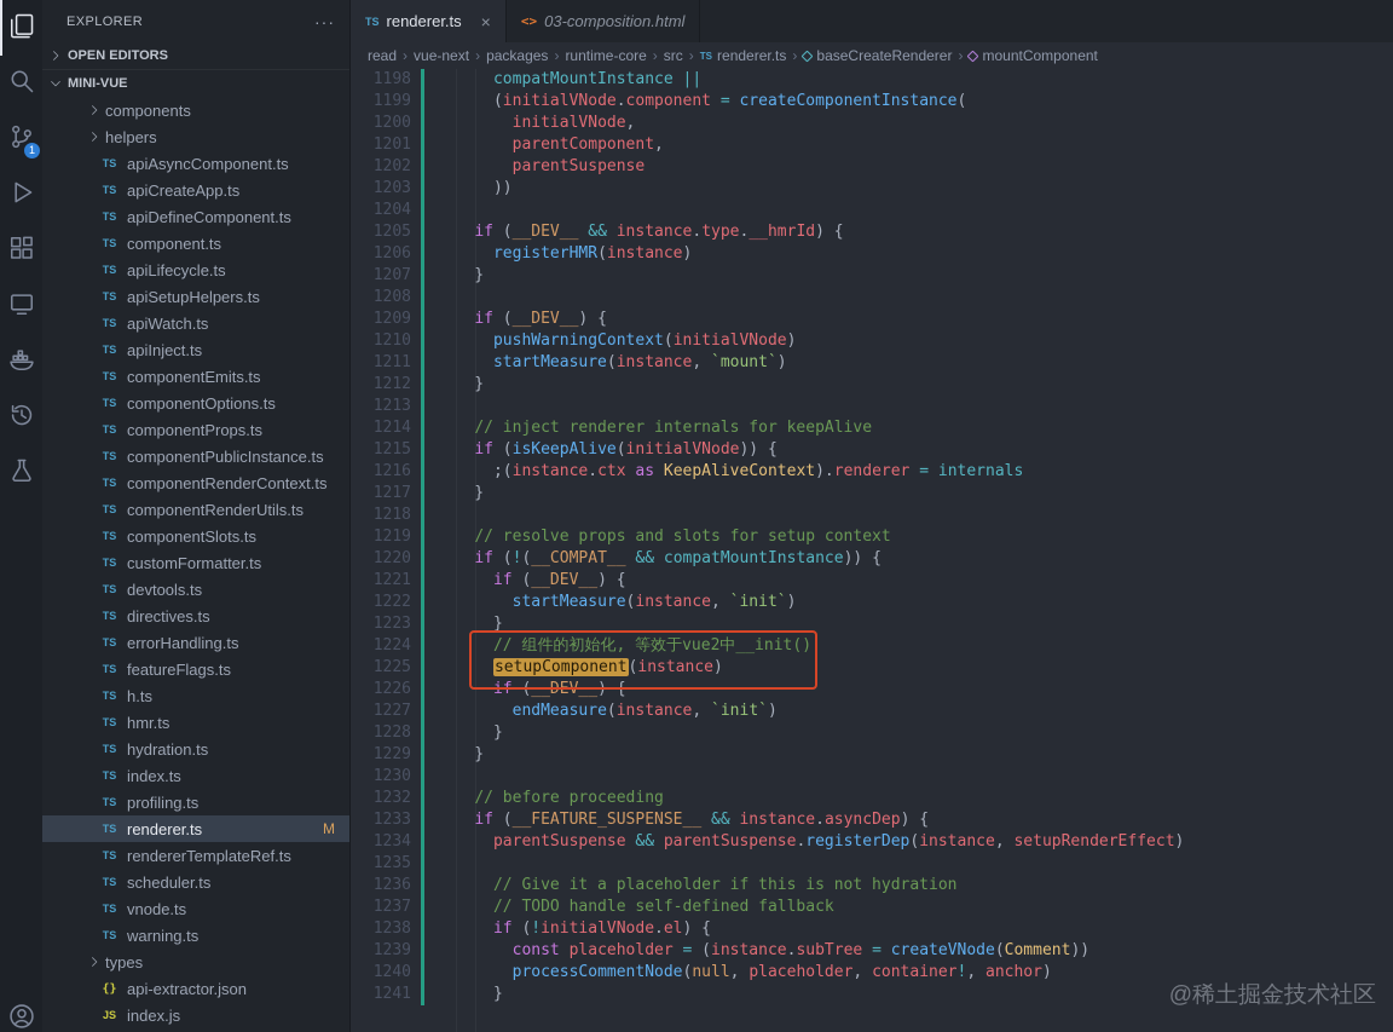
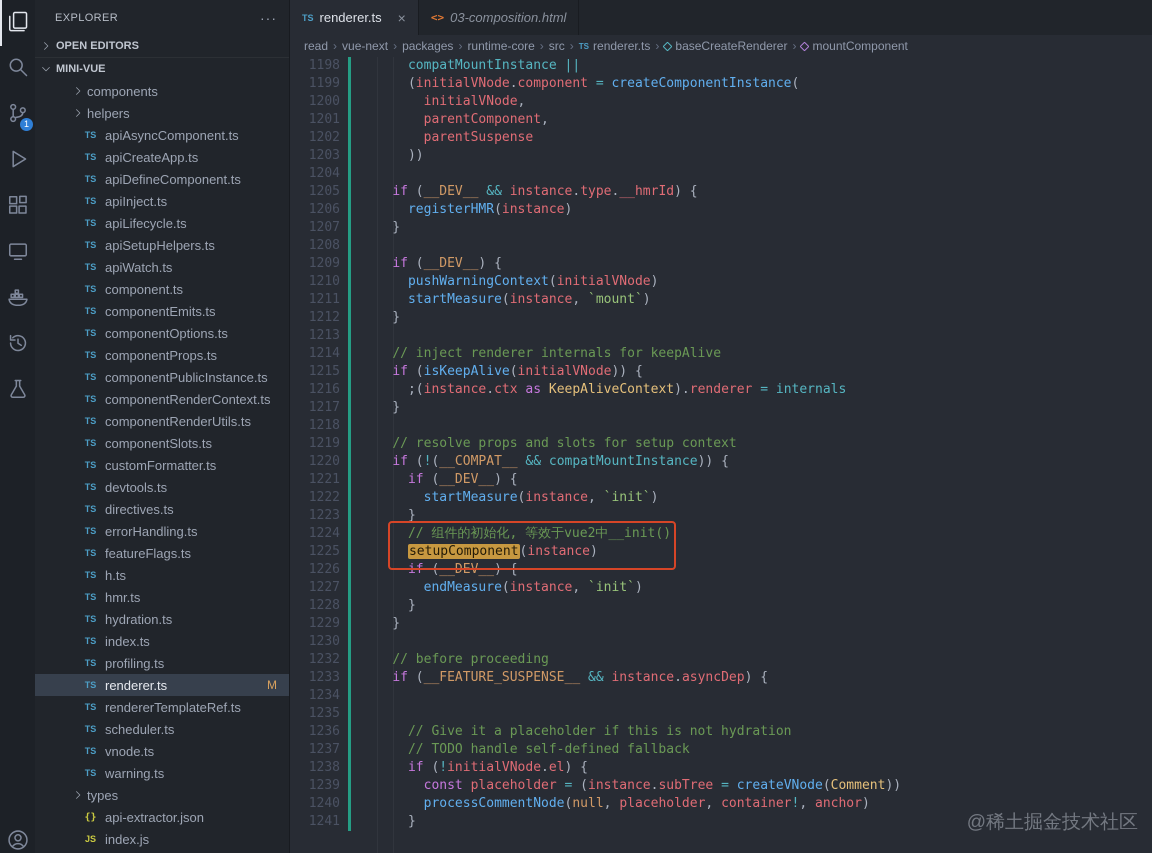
  1
  EXPLORER
  ···
  OPEN EDITORS
  MINI-VUE
  components
  helpers
  TS
  apiAsyncComponent.ts
  TS
  apiCreateApp.ts
  TS
  apiDefineComponent.ts
  TS
- component.ts
+ apiInject.ts
  TS
  apiLifecycle.ts
  TS
  apiSetupHelpers.ts
  TS
  apiWatch.ts
  TS
- apiInject.ts
+ component.ts
  TS
  componentEmits.ts
  TS
  componentOptions.ts
  TS
  componentProps.ts
  TS
  componentPublicInstance.ts
  TS
  componentRenderContext.ts
  TS
  componentRenderUtils.ts
  TS
  componentSlots.ts
  TS
  customFormatter.ts
  TS
  devtools.ts
  TS
  directives.ts
  TS
  errorHandling.ts
  TS
  featureFlags.ts
  TS
  h.ts
  TS
  hmr.ts
  TS
  hydration.ts
  TS
  index.ts
  TS
  profiling.ts
  TS
  renderer.ts
  M
  TS
  rendererTemplateRef.ts
  TS
  scheduler.ts
  TS
  vnode.ts
  TS
  warning.ts
  types
  {}
  api-extractor.json
  JS
  index.js
  TS
  renderer.ts
  ×
  <>
  03-composition.html
  read
  ›
  vue-next
  ›
  packages
  ›
  runtime-core
  ›
  src
  ›
  TS
  renderer.ts
  ›
  baseCreateRenderer
  ›
  mountComponent
  1198
  compatMountInstance ||
  1199
  (initialVNode.component = createComponentInstance(
  1200
  initialVNode,
  1201
  parentComponent,
  1202
  parentSuspense
  1203
  ))
  1204
  1205
  if (__DEV__ && instance.type.__hmrId) {
  1206
  registerHMR(instance)
  1207
  }
  1208
  1209
  if (__DEV__) {
  1210
  pushWarningContext(initialVNode)
  1211
  startMeasure(instance, `mount`)
  1212
  }
  1213
  1214
  // inject renderer internals for keepAlive
  1215
  if (isKeepAlive(initialVNode)) {
  1216
  ;(instance.ctx as KeepAliveContext).renderer = internals
  1217
  }
  1218
  1219
  // resolve props and slots for setup context
  1220
  if (!(__COMPAT__ && compatMountInstance)) {
  1221
  if (__DEV__) {
  1222
  startMeasure(instance, `init`)
  1223
  }
  1224
  // 组件的初始化, 等效于vue2中__init()
  1225
  setupComponent(instance)
  1226
  if (__DEV__) {
  1227
  endMeasure(instance, `init`)
  1228
  }
  1229
  }
  1230
  1232
  // before proceeding
  1233
  if (__FEATURE_SUSPENSE__ && instance.asyncDep) {
  1234
- parentSuspense && parentSuspense.registerDep(instance, setupRenderEffect)
  1235
  1236
  // Give it a placeholder if this is not hydration
  1237
  // TODO handle self-defined fallback
  1238
  if (!initialVNode.el) {
  1239
  const placeholder = (instance.subTree = createVNode(Comment))
  1240
  processCommentNode(null, placeholder, container!, anchor)
  1241
  }
  @稀土掘金技术社区
